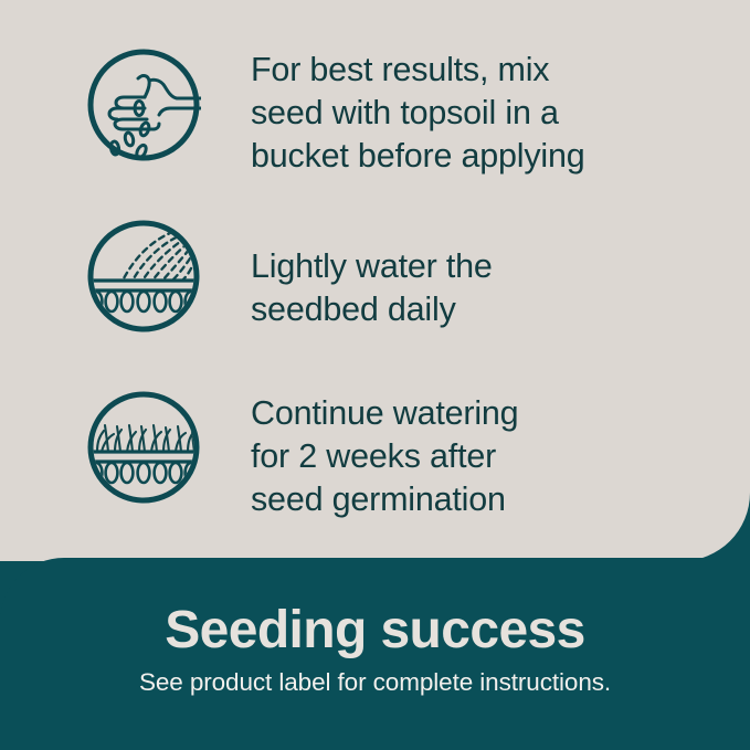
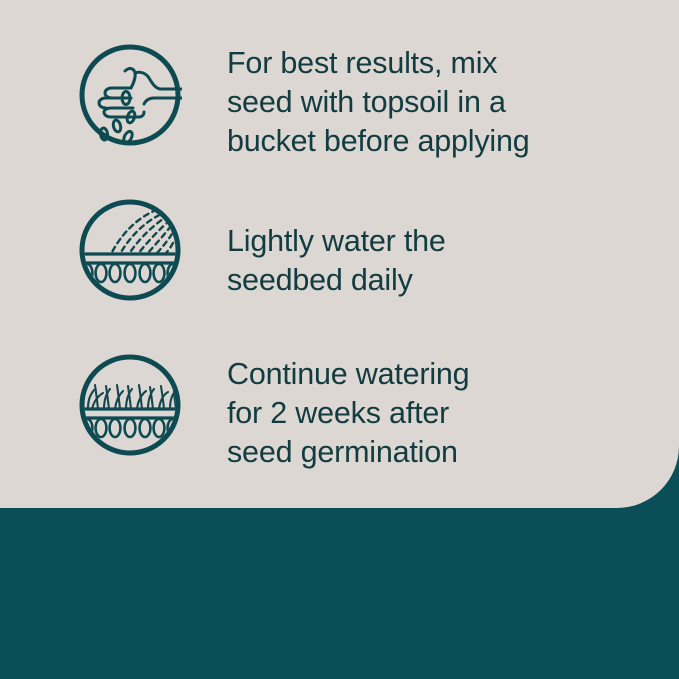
  For best results, mix
  seed with topsoil in a
  bucket before applying
  Lightly water the
  seedbed daily
  Continue watering
  for 2 weeks after
  seed germination
- Seeding success
- See product label for complete instructions.
